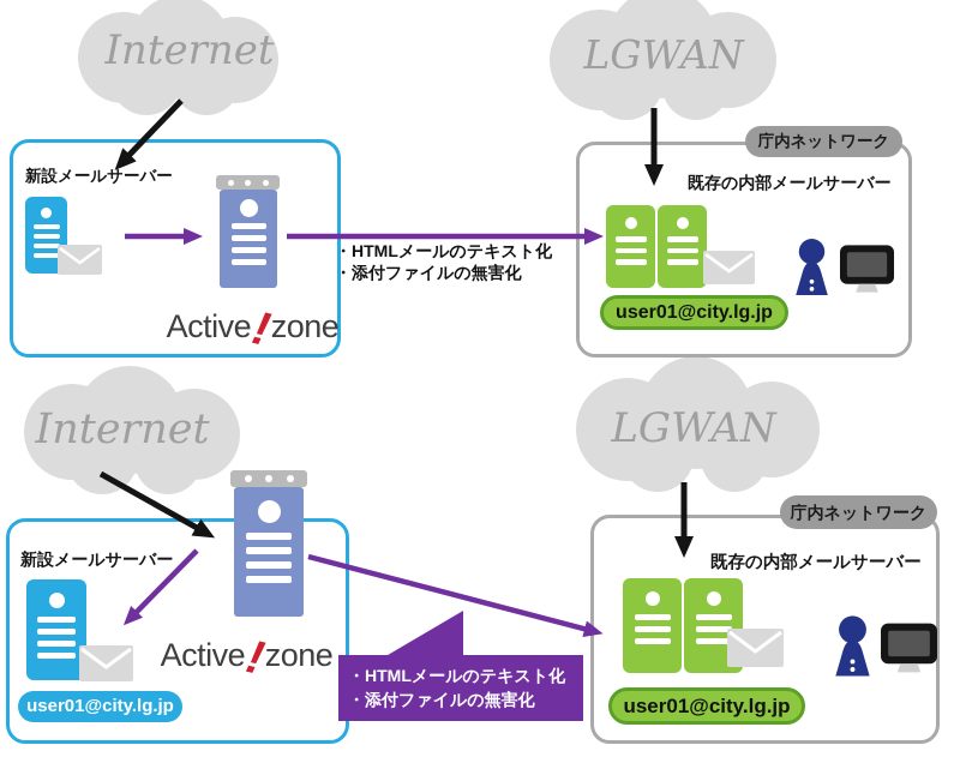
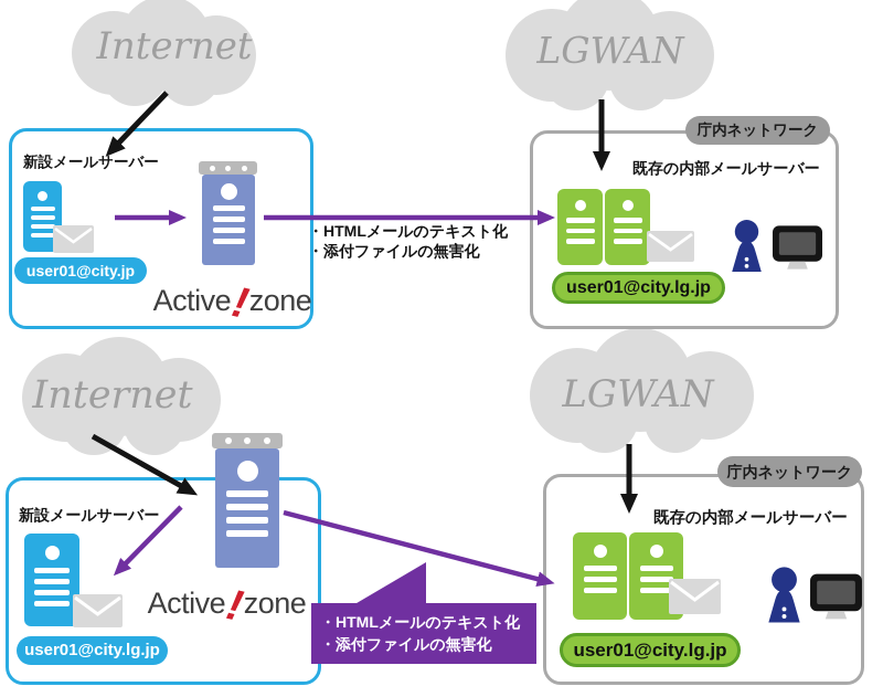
  Internet
  LGWAN
  Internet
  LGWAN
  新設メールサーバー
+ user01@city.jp
  Active
  zone
  ・HTMLメールのテキスト化
  ・添付ファイルの無害化
  庁内ネットワーク
  既存の内部メールサーバー
  user01@city.lg.jp
  新設メールサーバー
  user01@city.lg.jp
  Active
  zone
  ・HTMLメールのテキスト化
  ・添付ファイルの無害化
  庁内ネットワーク
  既存の内部メールサーバー
  user01@city.lg.jp
